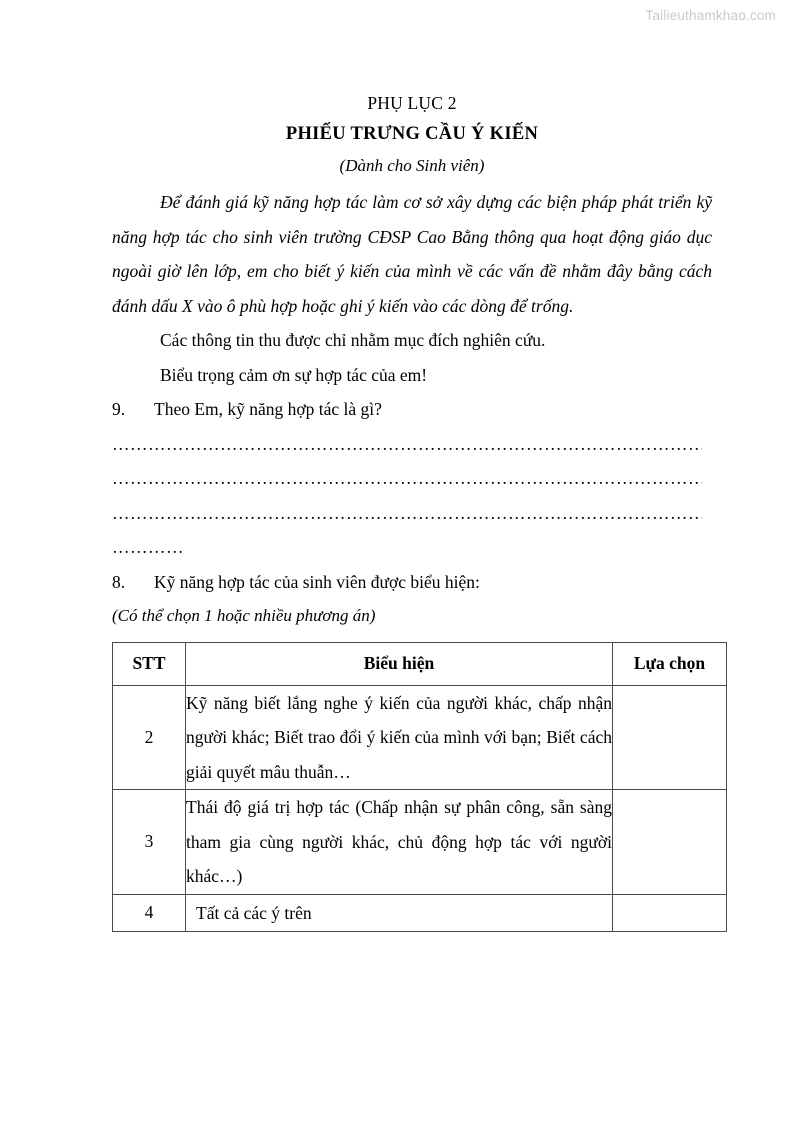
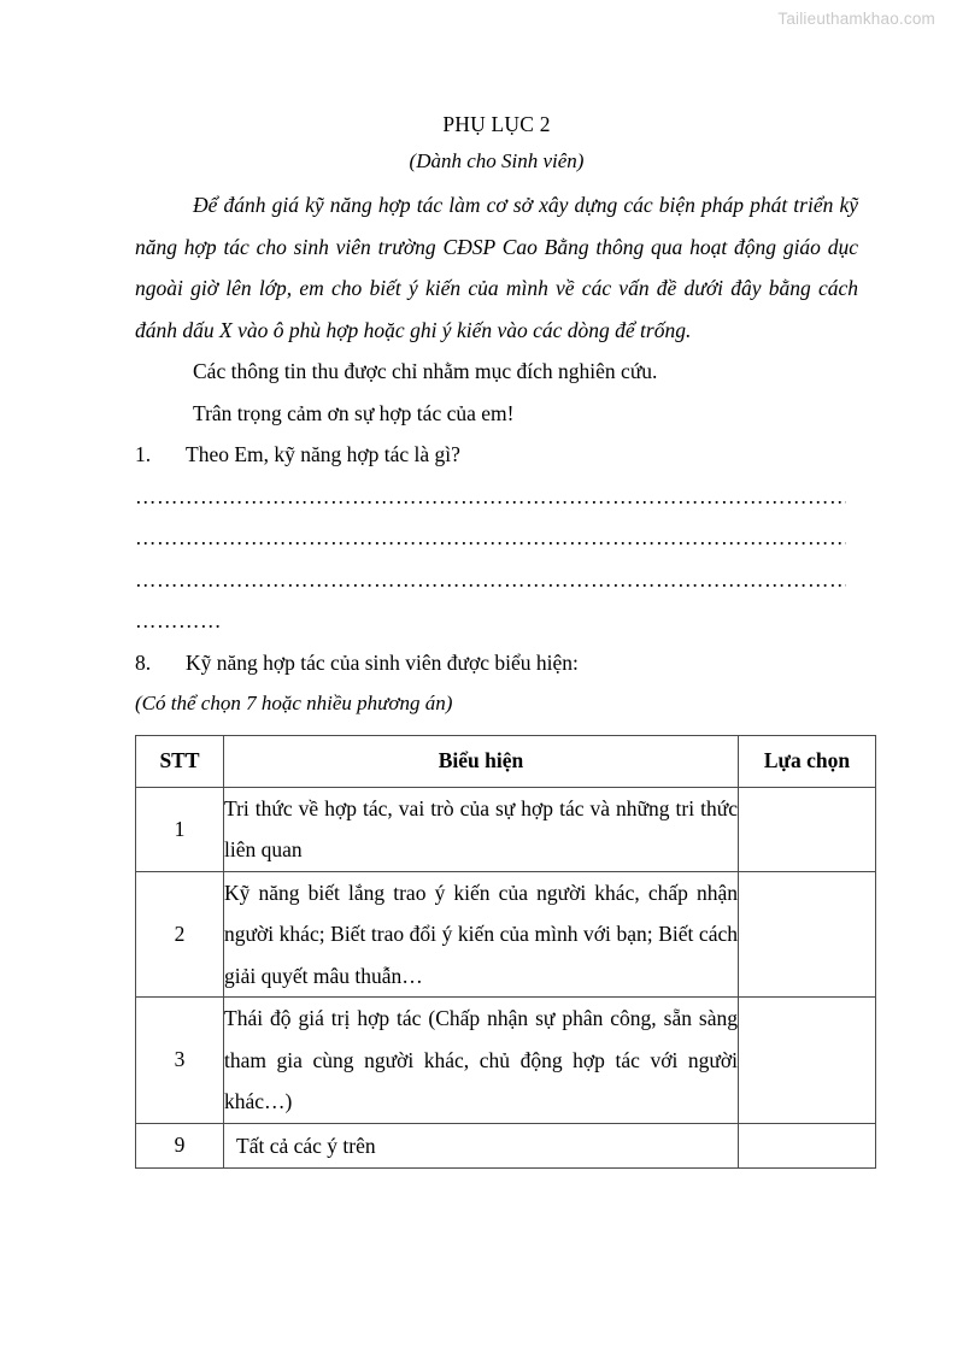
  Tailieuthamkhao.com
  PHỤ LỤC 2
- PHIẾU TRƯNG CẦU Ý KIẾN
  (Dành cho Sinh viên)
- Để đánh giá kỹ năng hợp tác làm cơ sở xây dựng các biện pháp phát triển kỹ năng hợp tác cho sinh viên trường CĐSP Cao Bằng thông qua hoạt động giáo dục ngoài giờ lên lớp, em cho biết ý kiến của mình về các vấn đề nhằm đây bằng cách đánh dấu X vào ô phù hợp hoặc ghi ý kiến vào các dòng để trống.
+ Để đánh giá kỹ năng hợp tác làm cơ sở xây dựng các biện pháp phát triển kỹ năng hợp tác cho sinh viên trường CĐSP Cao Bằng thông qua hoạt động giáo dục ngoài giờ lên lớp, em cho biết ý kiến của mình về các vấn đề dưới đây bằng cách đánh dấu X vào ô phù hợp hoặc ghi ý kiến vào các dòng để trống.
  Các thông tin thu được chỉ nhằm mục đích nghiên cứu.
- Biểu trọng cảm ơn sự hợp tác của em!
+ Trân trọng cảm ơn sự hợp tác của em!
- 9.
+ 1.
  Theo Em, kỹ năng hợp tác là gì?
  ………………………………………………………………………………………
  ………………………………………………………………………………………
  ………………………………………………………………………………………
  8.
  Kỹ năng hợp tác của sinh viên được biểu hiện:
- (Có thể chọn 1 hoặc nhiều phương án)
+ (Có thể chọn 7 hoặc nhiều phương án)
  STT	Biểu hiện	Lựa chọn
+ 1	Tri thức về hợp tác, vai trò của sự hợp tác và những tri thức liên quan
- 2	Kỹ năng biết lắng nghe ý kiến của người khác, chấp nhận người khác; Biết trao đổi ý kiến của mình với bạn; Biết cách giải quyết mâu thuẫn…
+ 2	Kỹ năng biết lắng trao ý kiến của người khác, chấp nhận người khác; Biết trao đổi ý kiến của mình với bạn; Biết cách giải quyết mâu thuẫn…
  3	Thái độ giá trị hợp tác (Chấp nhận sự phân công, sẵn sàng tham gia cùng người khác, chủ động hợp tác với người khác…)
- 4	Tất cả các ý trên
+ 9	Tất cả các ý trên
